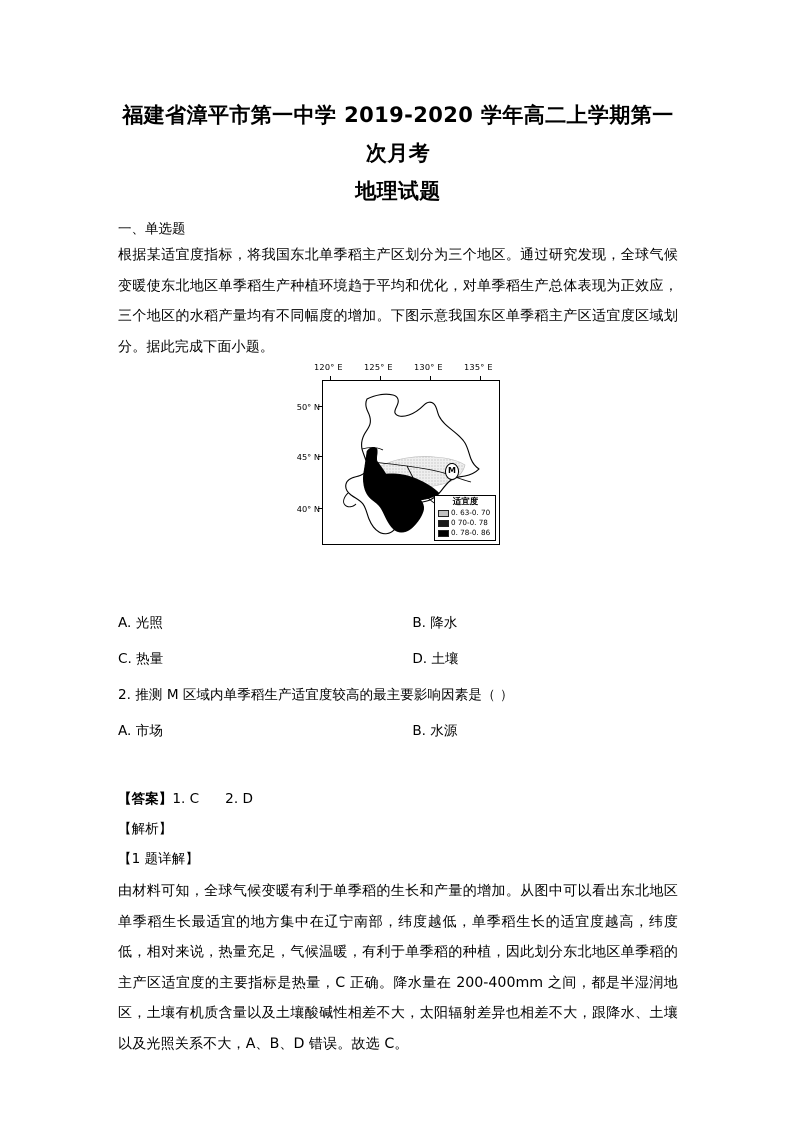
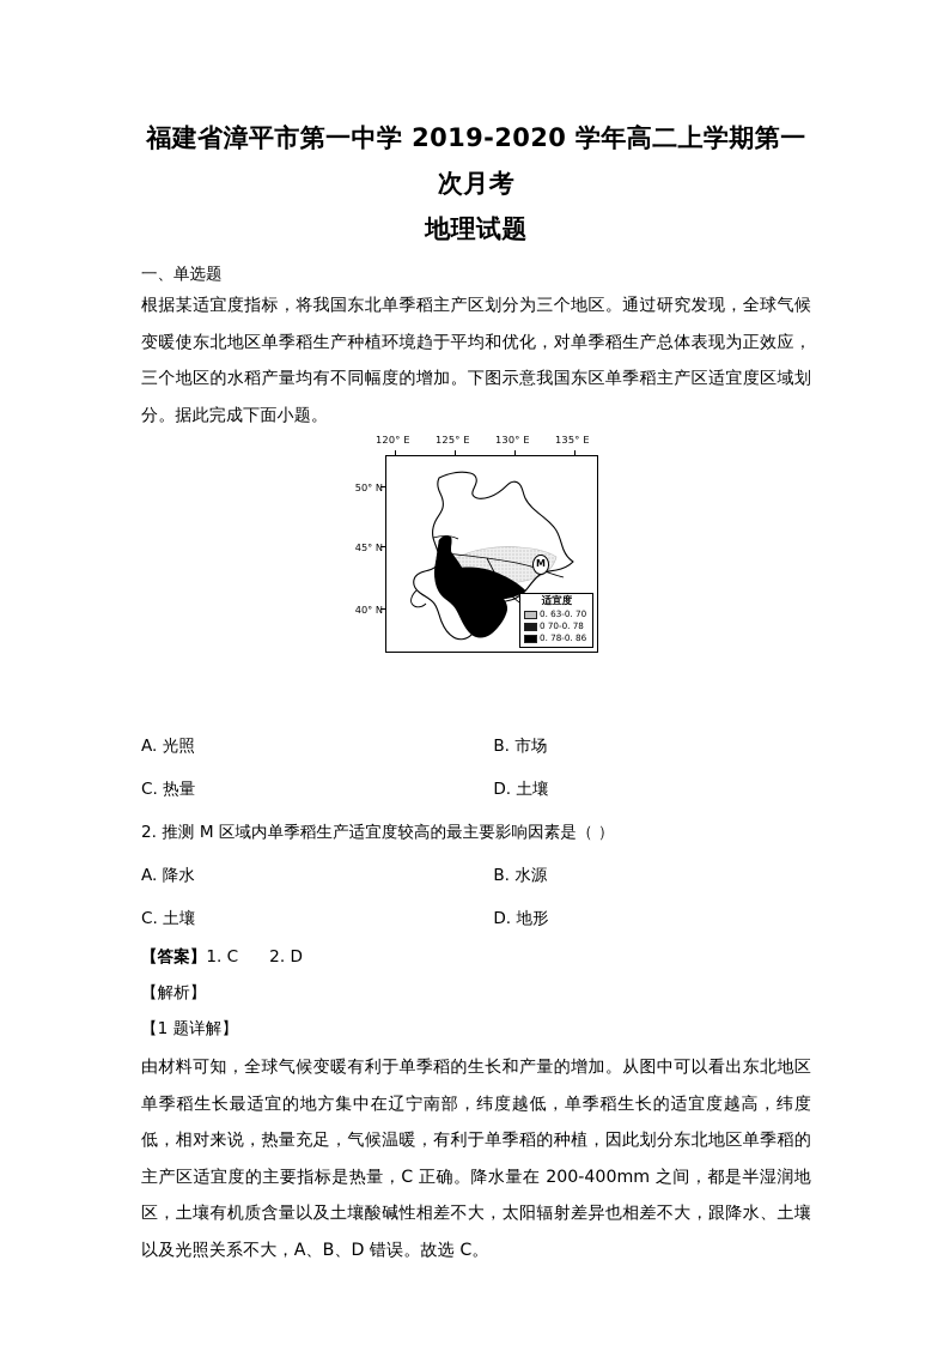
  福建省漳平市第一中学 2019-2020 学年高二上学期第一次月考
  地理试题
  一、单选题
  根据某适宜度指标，将我国东北单季稻主产区划分为三个地区。通过研究发现，全球气候变暖使东北地区单季稻生产种植环境趋于平均和优化，对单季稻生产总体表现为正效应，三个地区的水稻产量均有不同幅度的增加。下图示意我国东区单季稻主产区适宜度区域划分。据此完成下面小题。
  120° E
  125° E
  130° E
  135° E
  50° N
  45° N
  40° N
  M
  适宜度
  0. 63-0. 70
  0 70-0. 78
  0. 78-0. 86
- A. 光照 B. 降水
+ A. 光照 B. 市场
  C. 热量 D. 土壤
  2. 推测 M 区域内单季稻生产适宜度较高的最主要影响因素是（ ）
- A. 市场 B. 水源
+ A. 降水 B. 水源
+ C. 土壤 D. 地形
  【答案】1. C 2. D
  【解析】
  【1 题详解】
  由材料可知，全球气候变暖有利于单季稻的生长和产量的增加。从图中可以看出东北地区单季稻生长最适宜的地方集中在辽宁南部，纬度越低，单季稻生长的适宜度越高，纬度低，相对来说，热量充足，气候温暖，有利于单季稻的种植，因此划分东北地区单季稻的主产区适宜度的主要指标是热量，C 正确。降水量在 200-400mm 之间，都是半湿润地区，土壤有机质含量以及土壤酸碱性相差不大，太阳辐射差异也相差不大，跟降水、土壤以及光照关系不大，A、B、D 错误。故选 C。
